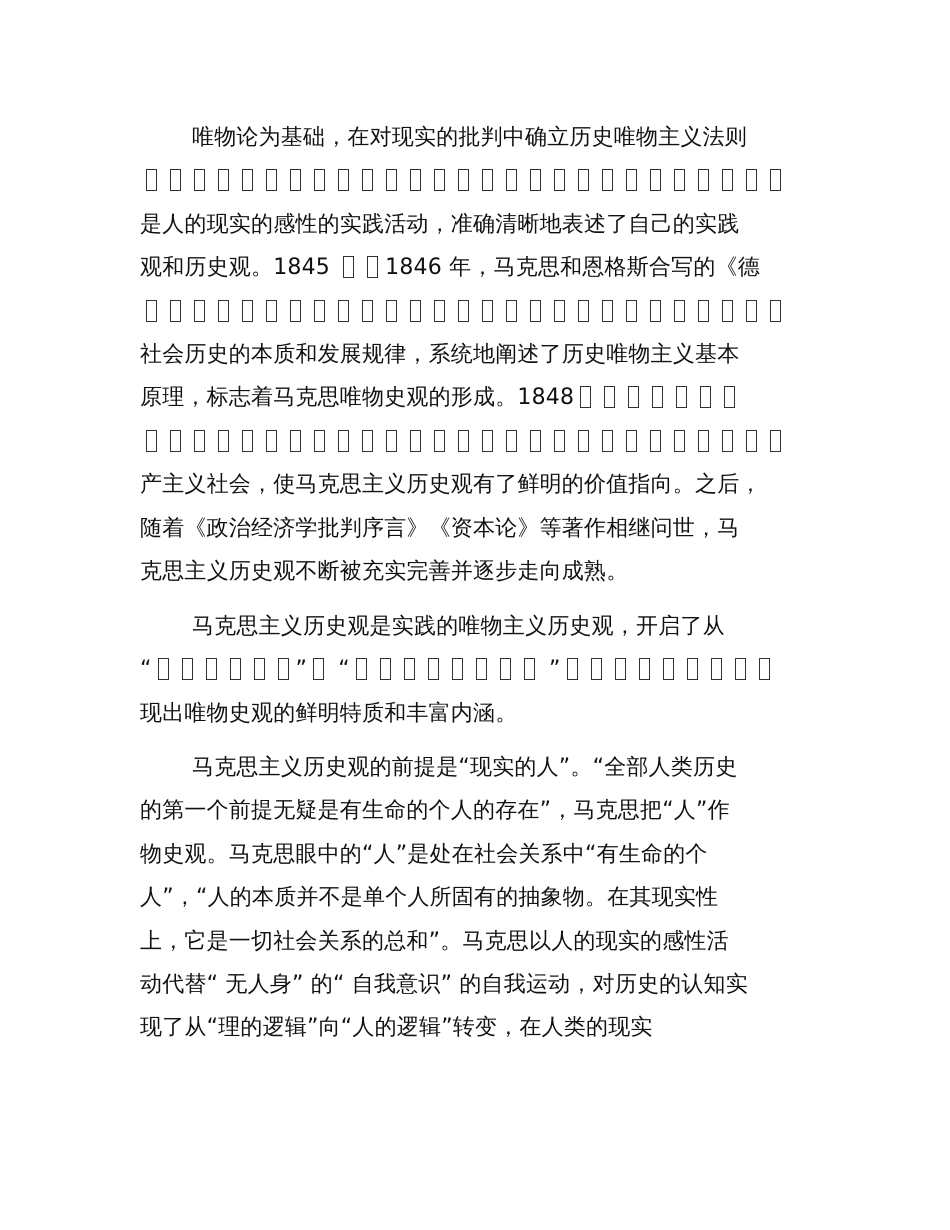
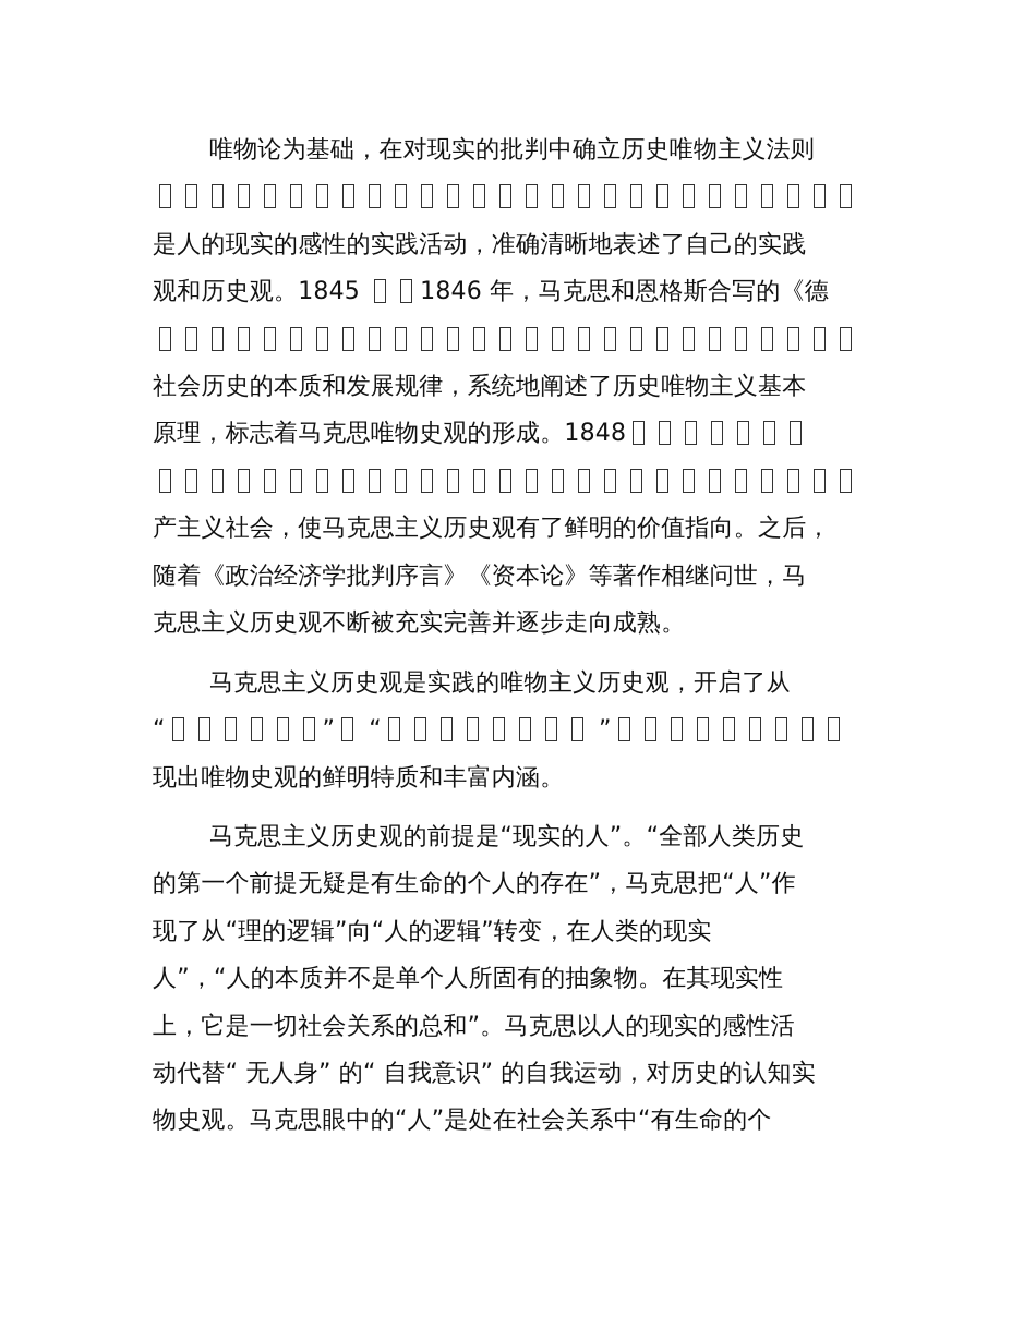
  唯物论为基础，在对现实的批判中确立历史唯物主义法则
  是人的现实的感性的实践活动，准确清晰地表述了自己的实践
  观和历史观。1845 1846 年，马克思和恩格斯合写的《德
  社会历史的本质和发展规律，系统地阐述了历史唯物主义基本
  原理，标志着马克思唯物史观的形成。1848
  产主义社会，使马克思主义历史观有了鲜明的价值指向。之后，
  随着《政治经济学批判序言》《资本论》等著作相继问世，马
  克思主义历史观不断被充实完善并逐步走向成熟。
  马克思主义历史观是实践的唯物主义历史观，开启了从
  “ ” “ ”
  现出唯物史观的鲜明特质和丰富内涵。
  马克思主义历史观的前提是“现实的人”。“全部人类历史
  的第一个前提无疑是有生命的个人的存在”，马克思把“人”作
- 物史观。马克思眼中的“人”是处在社会关系中“有生命的个
+ 现了从“理的逻辑”向“人的逻辑”转变，在人类的现实
  人”，“人的本质并不是单个人所固有的抽象物。在其现实性
  上，它是一切社会关系的总和”。马克思以人的现实的感性活
  动代替“ 无人身” 的“ 自我意识” 的自我运动，对历史的认知实
- 现了从“理的逻辑”向“人的逻辑”转变，在人类的现实
+ 物史观。马克思眼中的“人”是处在社会关系中“有生命的个
